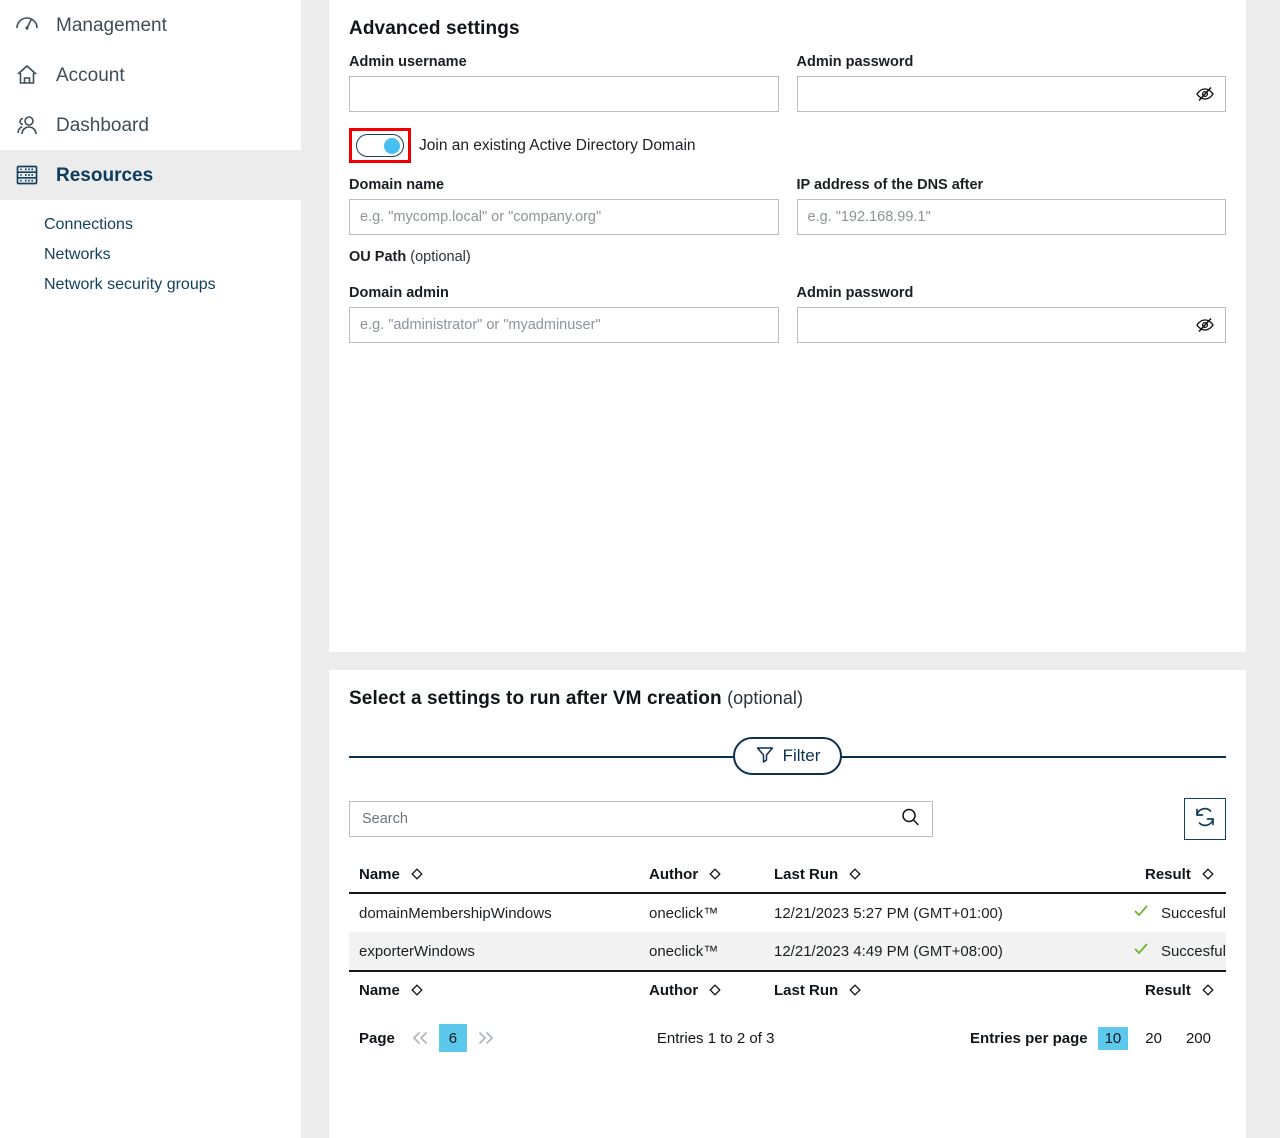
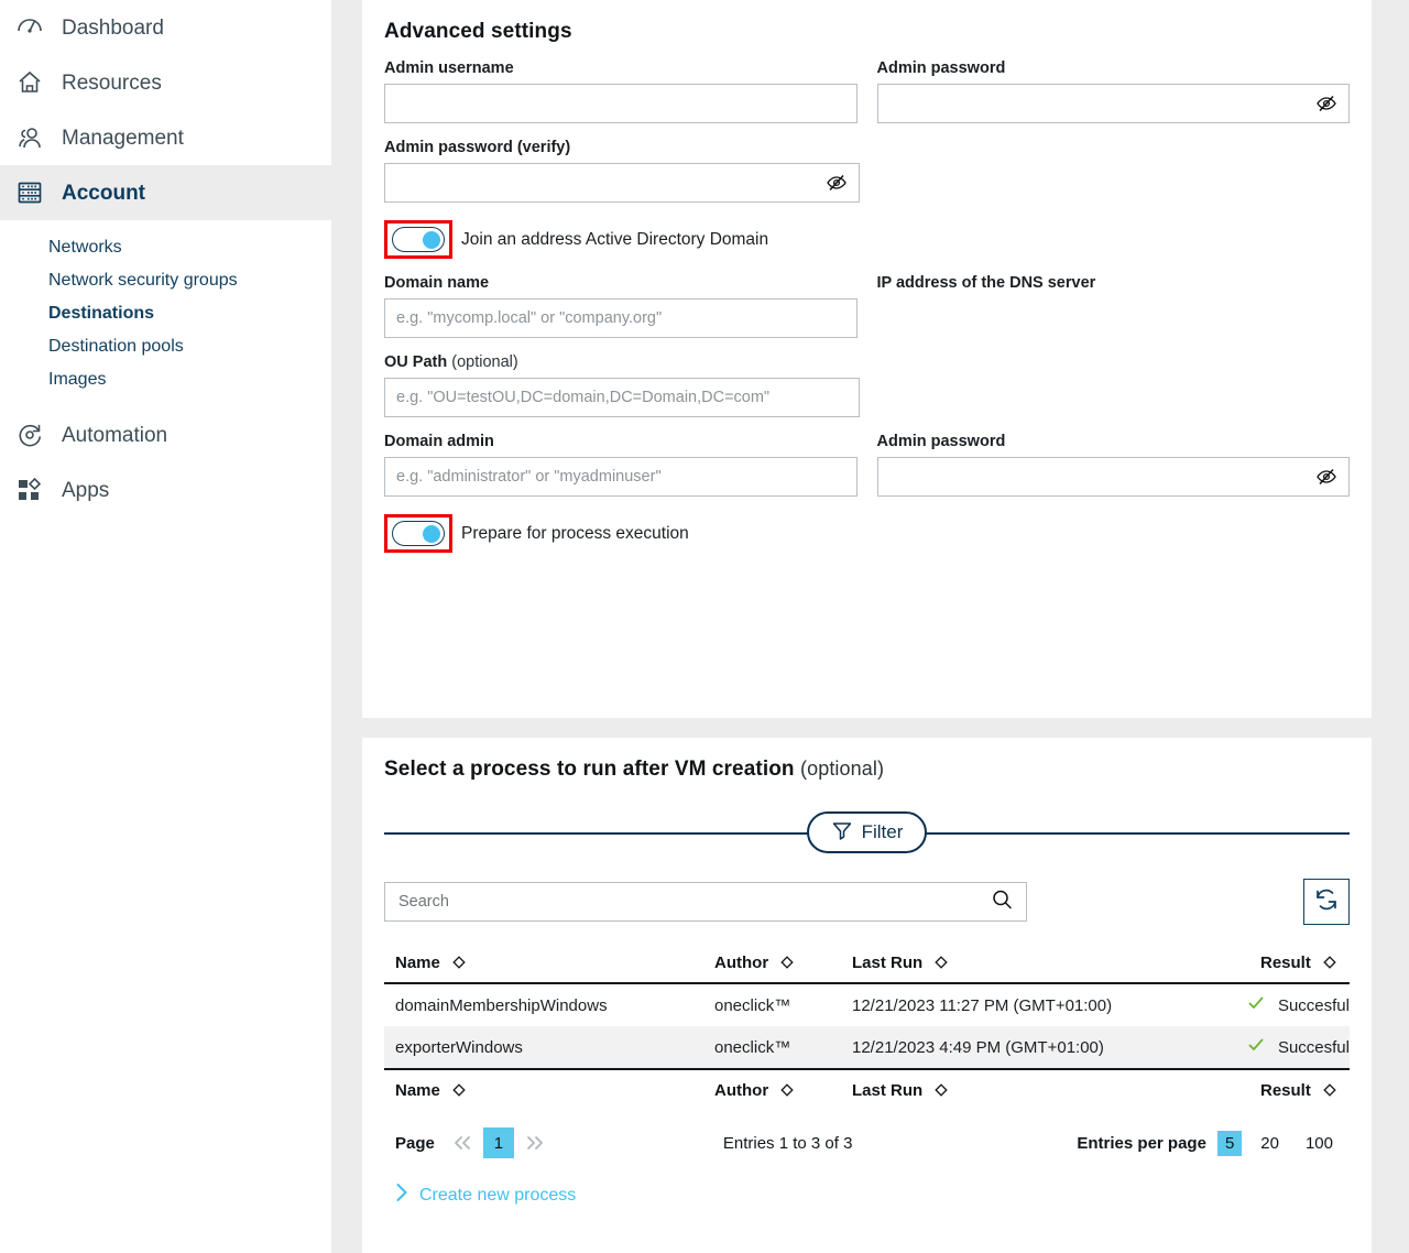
- Management
+ Dashboard
- Account
+ Resources
- Dashboard
+ Management
- Resources
+ Account
- Connections
  Networks
  Network security groups
+ Destinations
+ Destination pools
+ Images
+ Automation
+ Apps
  Advanced settings
  Admin username
  Admin password
+ Admin password (verify)
- Join an existing Active Directory Domain
+ Join an address Active Directory Domain
  Domain name
  e.g. "mycomp.local" or "company.org"
- IP address of the DNS after
+ IP address of the DNS server
- e.g. "192.168.99.1"
  OU Path (optional)
+ e.g. "OU=testOU,DC=domain,DC=Domain,DC=com"
  Domain admin
  e.g. "administrator" or "myadminuser"
  Admin password
+ Prepare for process execution
- Select a settings to run after VM creation (optional)
+ Select a process to run after VM creation (optional)
  Filter
  Search
  Name	Author	Last Run	Result
- domainMembershipWindows	oneclick™	12/21/2023 5:27 PM (GMT+01:00)	Succesful
+ domainMembershipWindows	oneclick™	12/21/2023 11:27 PM (GMT+01:00)	Succesful
- exporterWindows	oneclick™	12/21/2023 4:49 PM (GMT+08:00)	Succesful
+ exporterWindows	oneclick™	12/21/2023 4:49 PM (GMT+01:00)	Succesful
  Name	Author	Last Run	Result
  Page
- 6
+ 1
- Entries 1 to 2 of 3
+ Entries 1 to 3 of 3
  Entries per page
- 10
+ 5
  20
- 200
+ 100
+ Create new process
